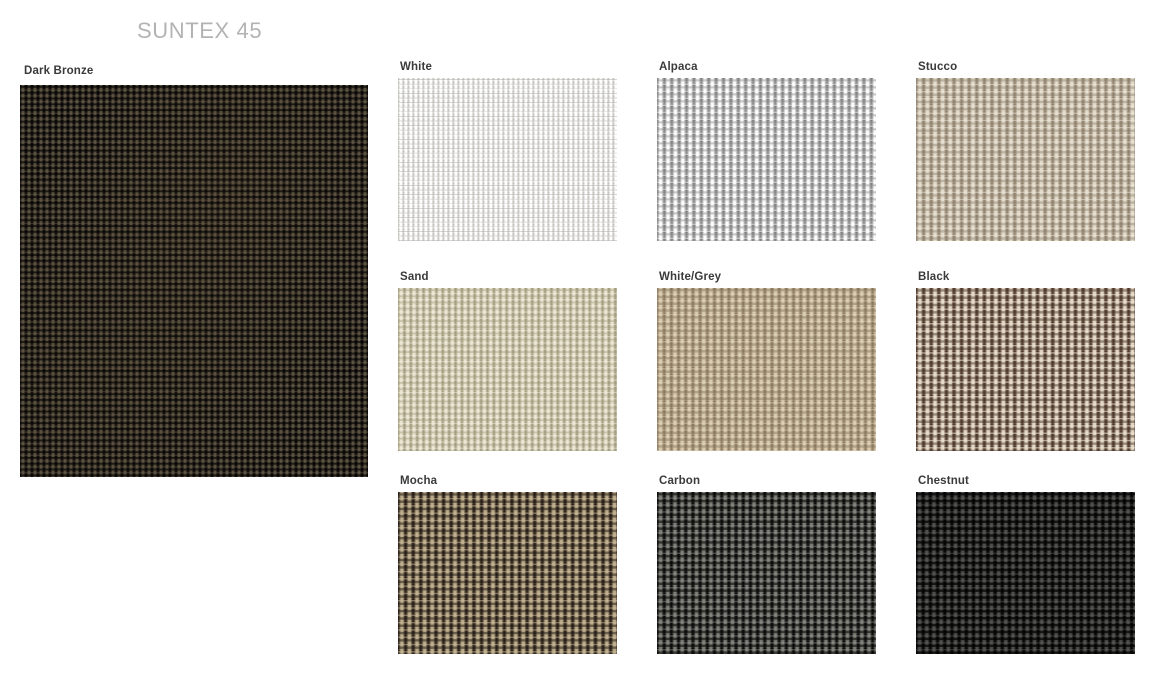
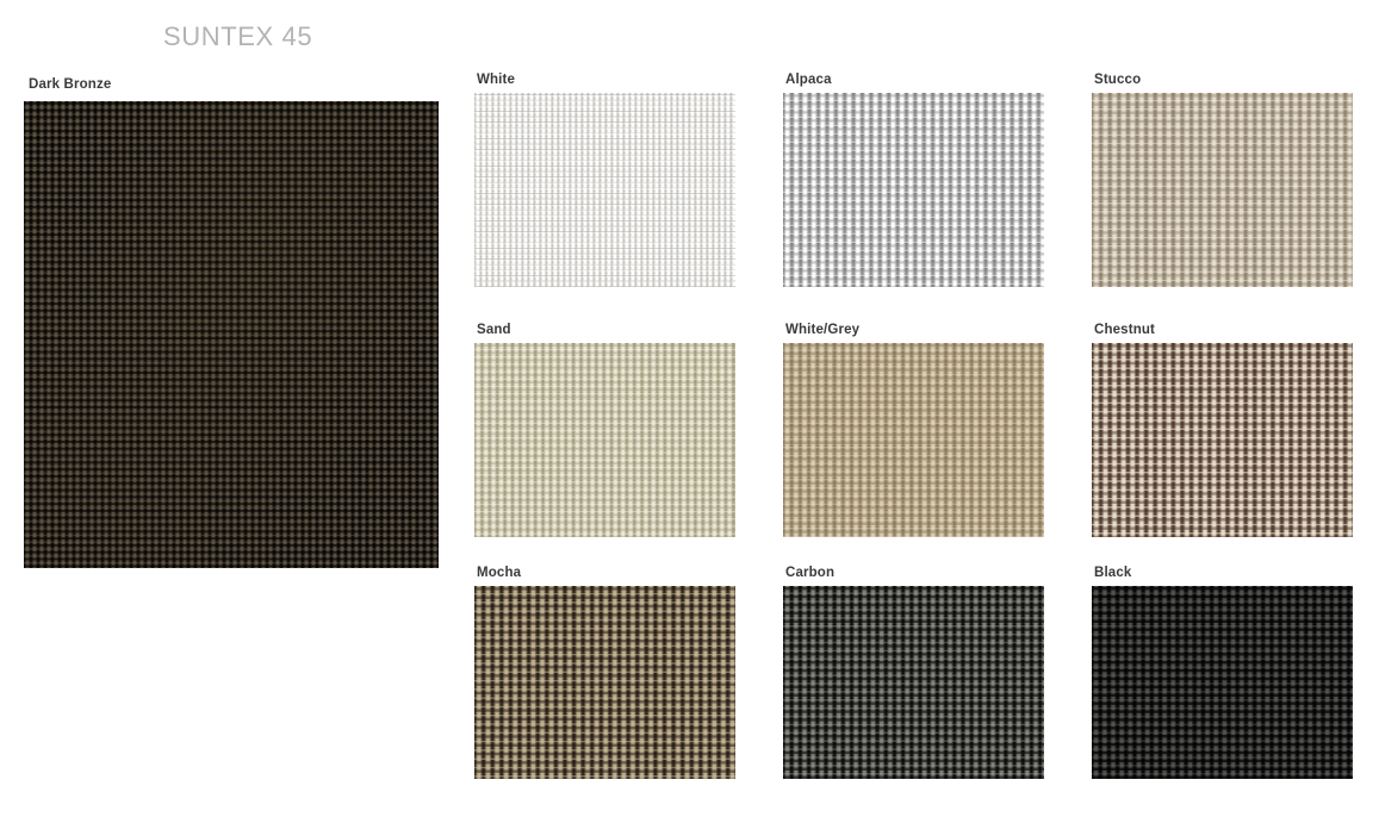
  SUNTEX 45
  Dark Bronze
  White
  Alpaca
  Stucco
  Sand
  White/Grey
- Black
+ Chestnut
  Mocha
  Carbon
- Chestnut
+ Black
